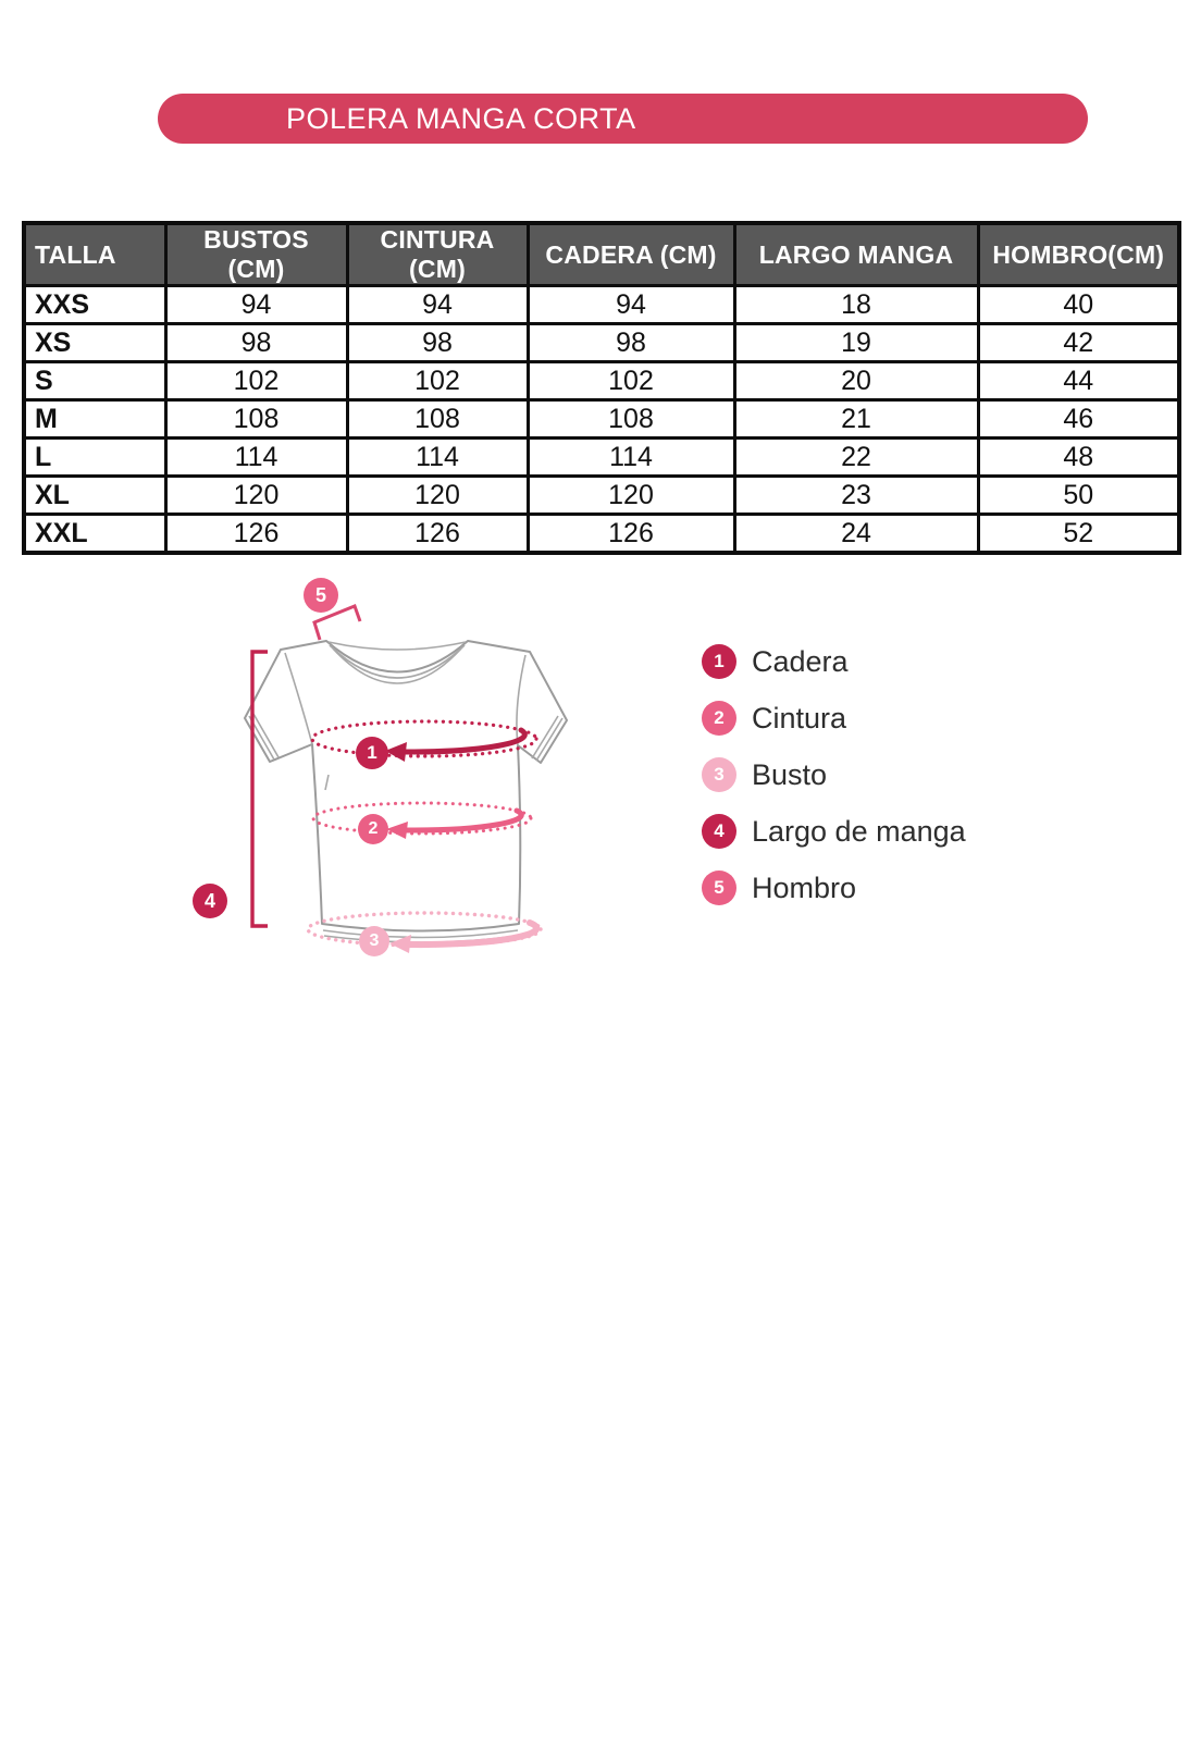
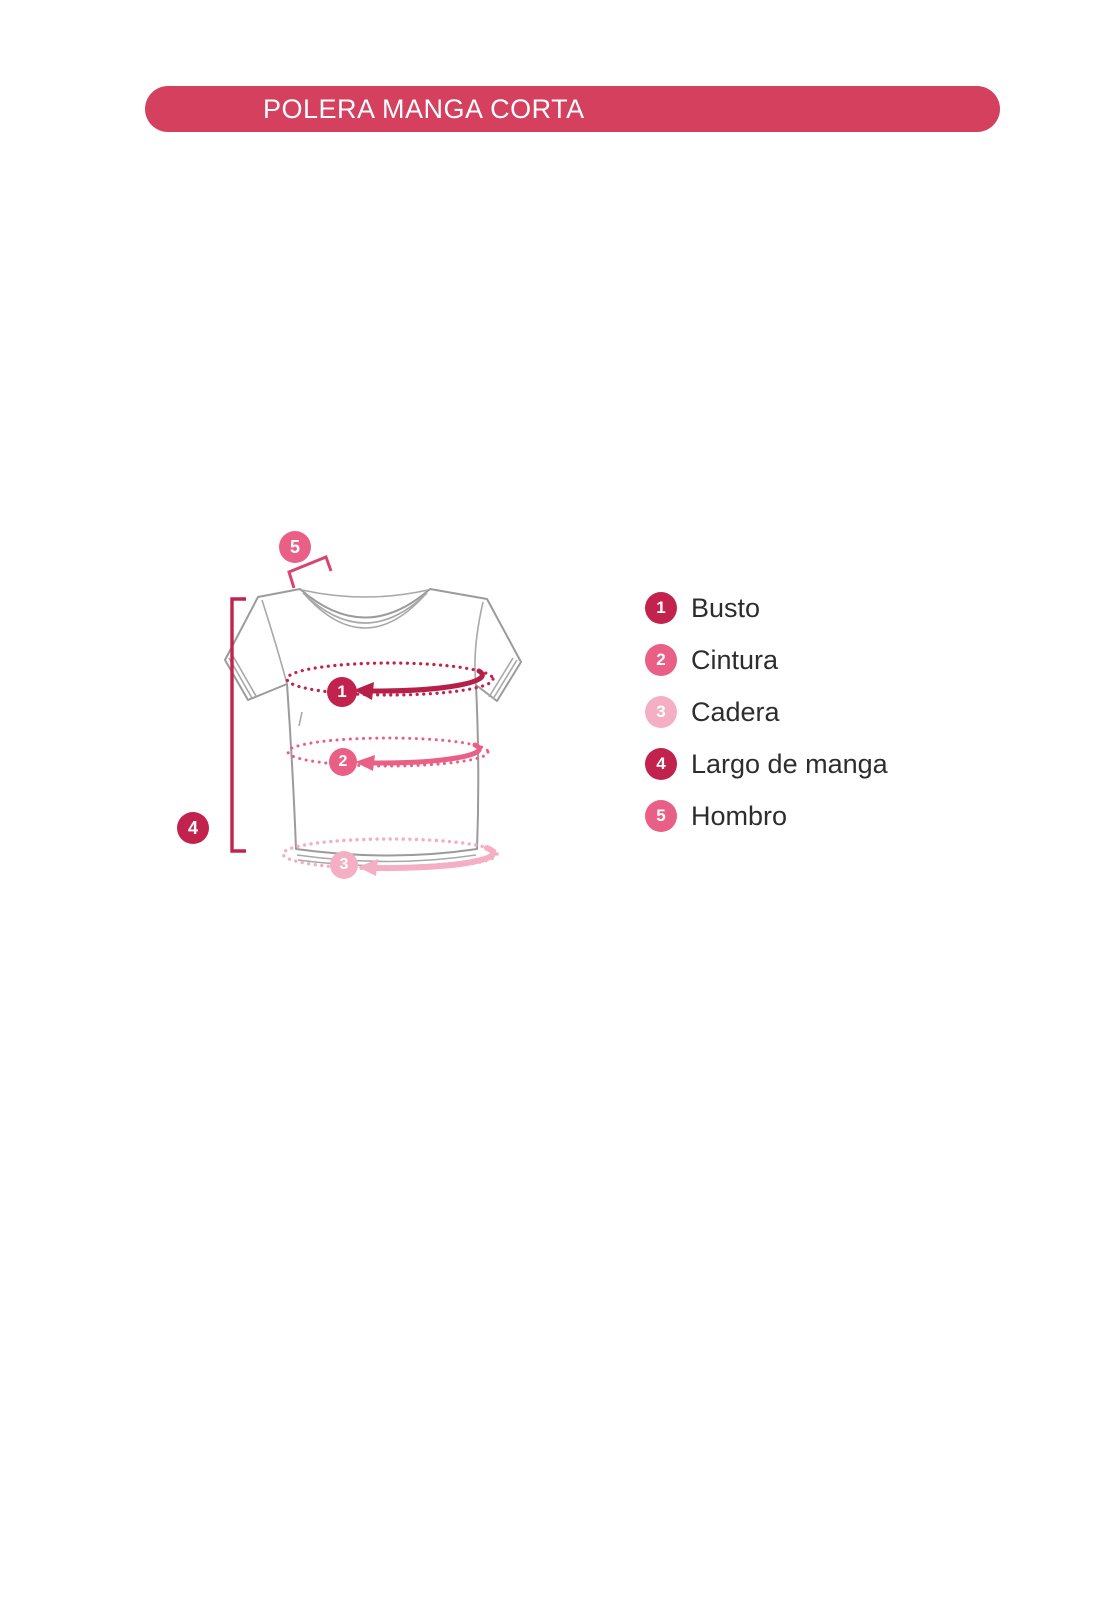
  POLERA MANGA CORTA
- TALLA	BUSTOS (CM)	CINTURA (CM)	CADERA (CM)	LARGO MANGA	HOMBRO(CM)
- XXS	94	94	94	18	40
- XS	98	98	98	19	42
- S	102	102	102	20	44
- M	108	108	108	21	46
- L	114	114	114	22	48
- XL	120	120	120	23	50
- XXL	126	126	126	24	52
  1
  2
  3
  4
  5
  1
- Cadera
+ Busto
  2
  Cintura
  3
- Busto
+ Cadera
  4
  Largo de manga
  5
  Hombro
